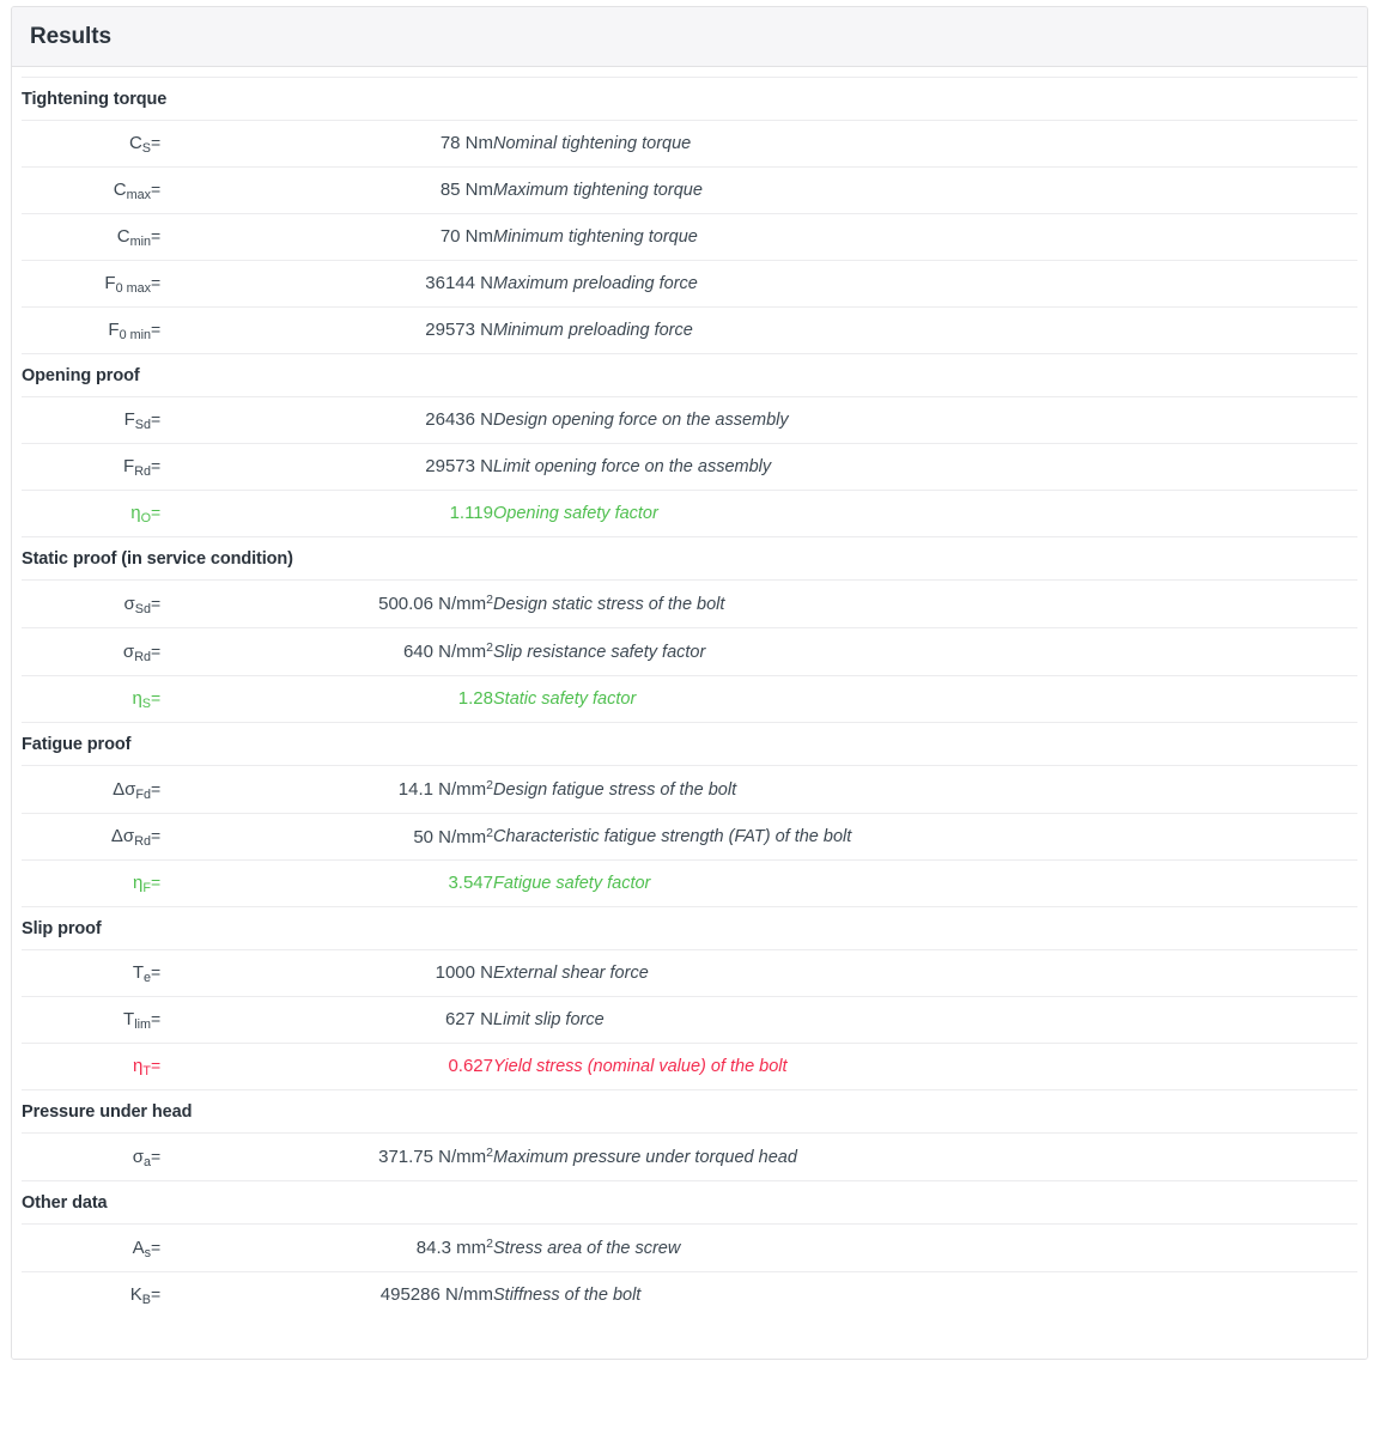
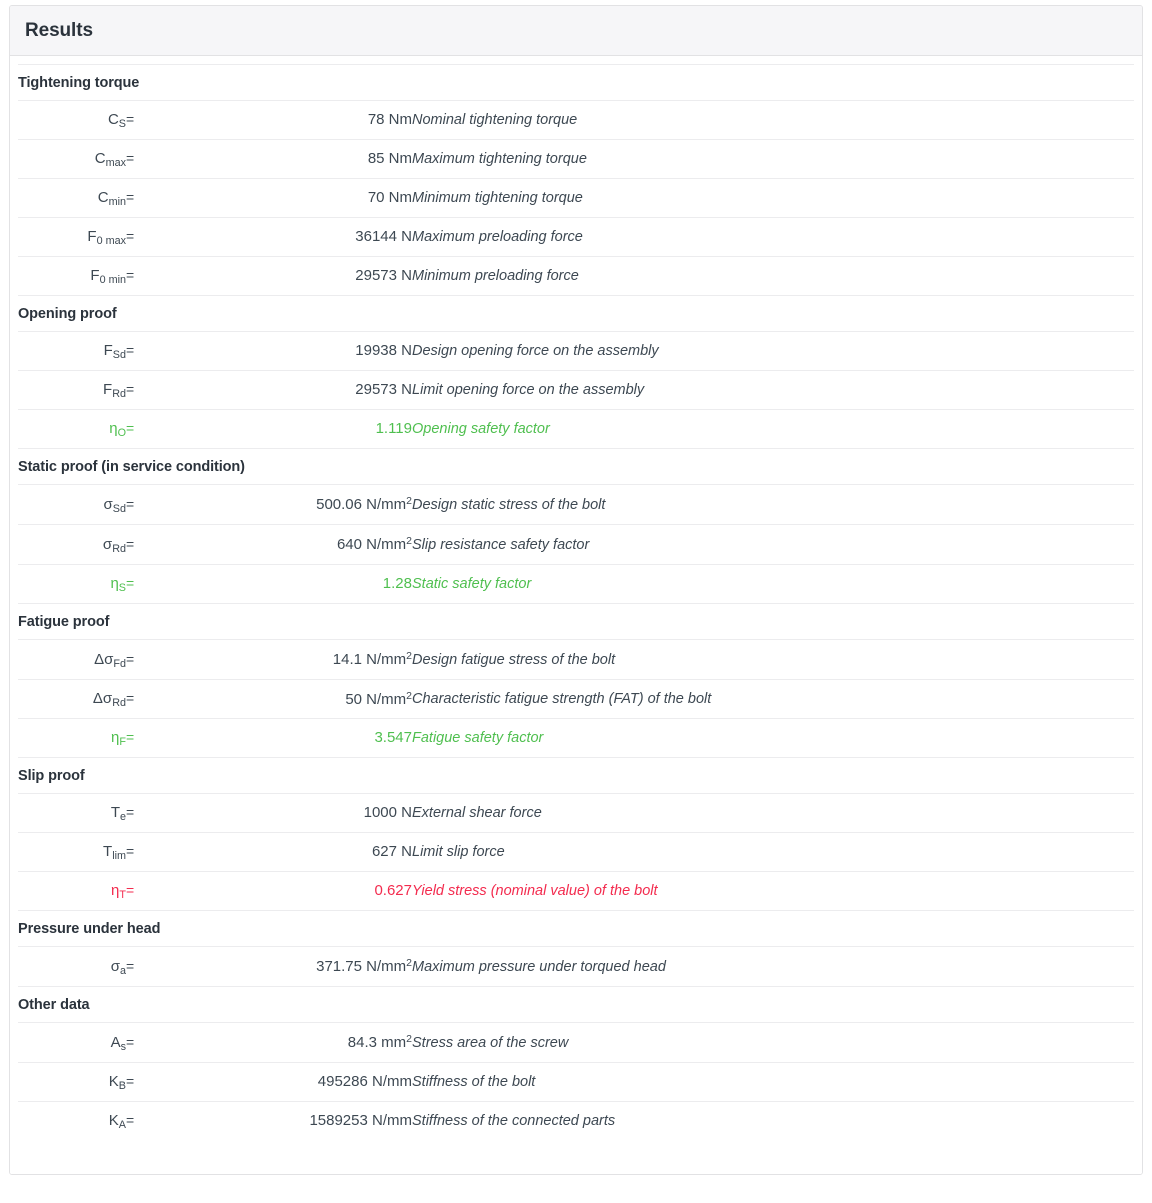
  Results
  Tightening torque
  CS	=	78 Nm	Nominal tightening torque
  Cmax	=	85 Nm	Maximum tightening torque
  Cmin	=	70 Nm	Minimum tightening torque
  F0 max	=	36144 N	Maximum preloading force
  F0 min	=	29573 N	Minimum preloading force
  Opening proof
- FSd	=	26436 N	Design opening force on the assembly
+ FSd	=	19938 N	Design opening force on the assembly
  FRd	=	29573 N	Limit opening force on the assembly
  ηO	=	1.119	Opening safety factor
  Static proof (in service condition)
  σSd	=	500.06 N/mm2	Design static stress of the bolt
  σRd	=	640 N/mm2	Slip resistance safety factor
  ηS	=	1.28	Static safety factor
  Fatigue proof
  ΔσFd	=	14.1 N/mm2	Design fatigue stress of the bolt
  ΔσRd	=	50 N/mm2	Characteristic fatigue strength (FAT) of the bolt
  ηF	=	3.547	Fatigue safety factor
  Slip proof
  Te	=	1000 N	External shear force
  Tlim	=	627 N	Limit slip force
  ηT	=	0.627	Yield stress (nominal value) of the bolt
  Pressure under head
  σa	=	371.75 N/mm2	Maximum pressure under torqued head
  Other data
  As	=	84.3 mm2	Stress area of the screw
  KB	=	495286 N/mm	Stiffness of the bolt
+ KA	=	1589253 N/mm	Stiffness of the connected parts
